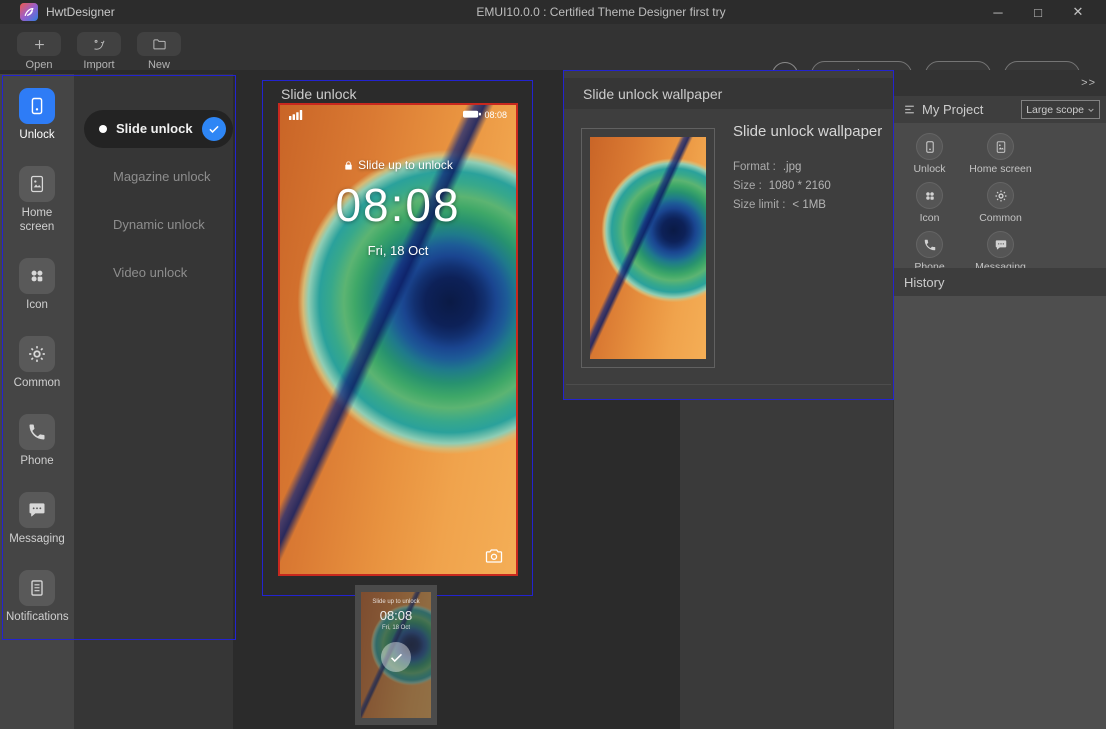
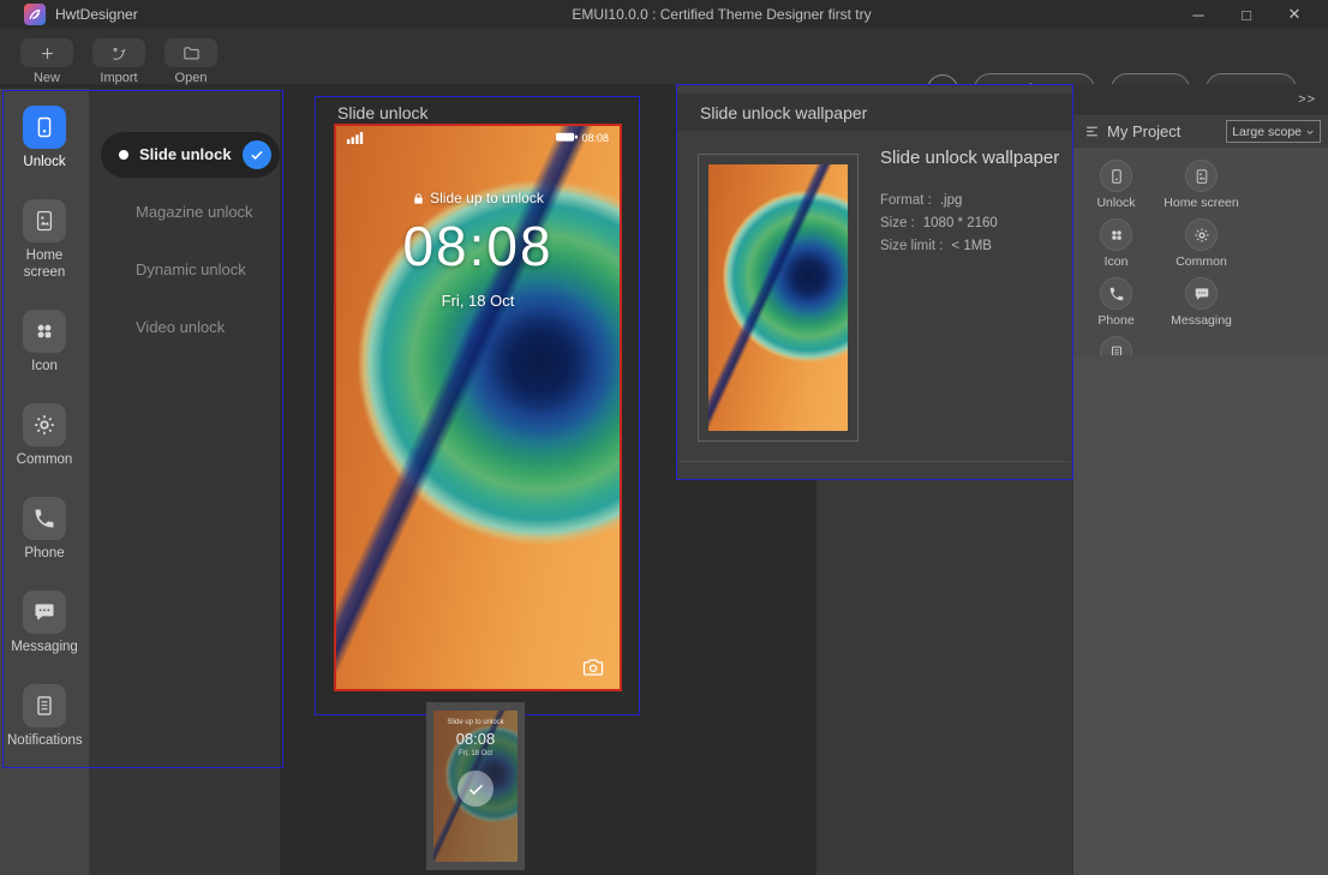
  HwtDesigner
  EMUI10.0.0 : Certified Theme Designer first try
  ─
  □
  ✕
- Open
+ New
  Import
- New
+ Open
  Unlock
  Home screen
  Icon
  Common
  Phone
  Messaging
  Notifications
  Slide unlock
  Magazine unlock
  Dynamic unlock
  Video unlock
  Slide unlock
  08:08
  Slide up to unlock
  08:08
  Fri, 18 Oct
  08:08
  Slide unlock wallpaper
  Slide unlock wallpaper
  Format : .jpg
  Size : 1080 * 2160
  Size limit : < 1MB
  >>
  My Project
  Large scope
  Unlock
  Home screen
  Icon
  Common
  Phone
  Messaging
- History
